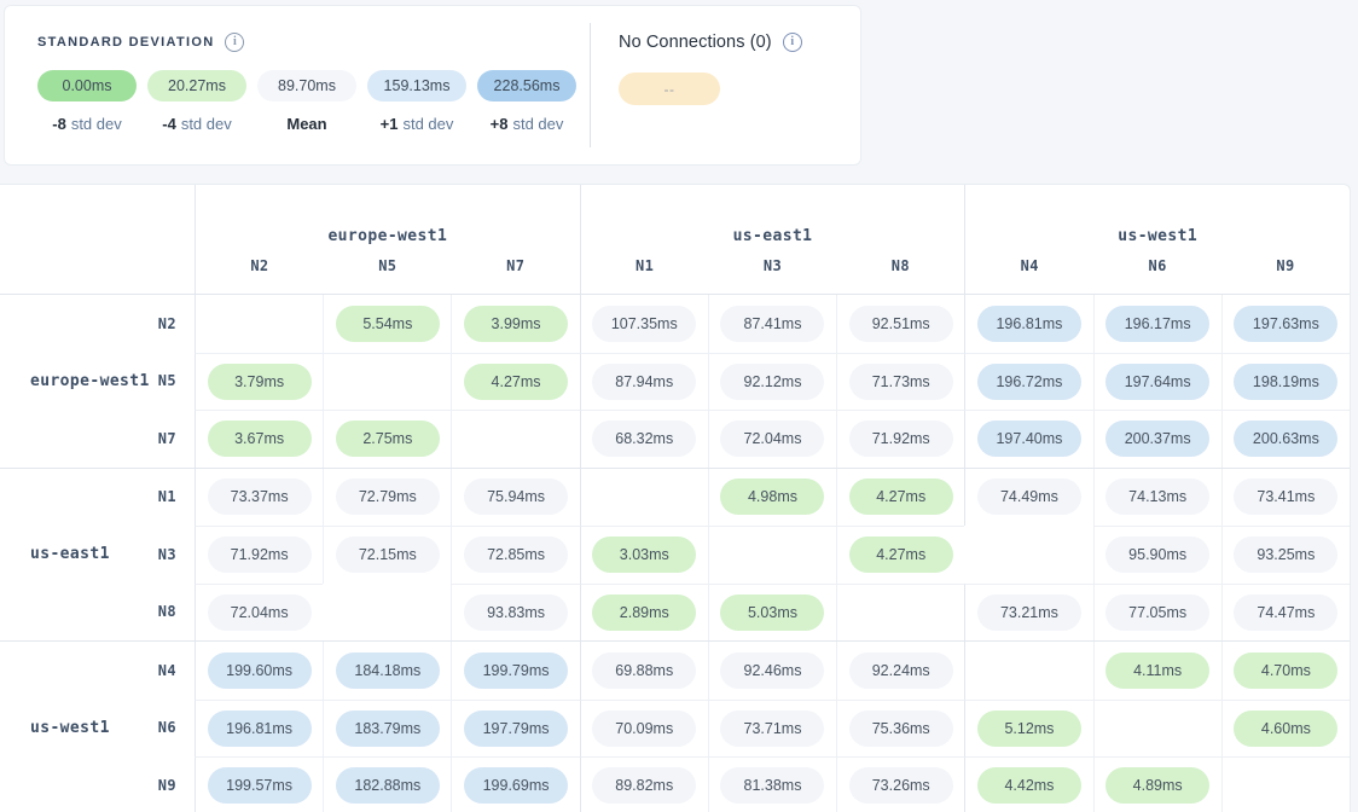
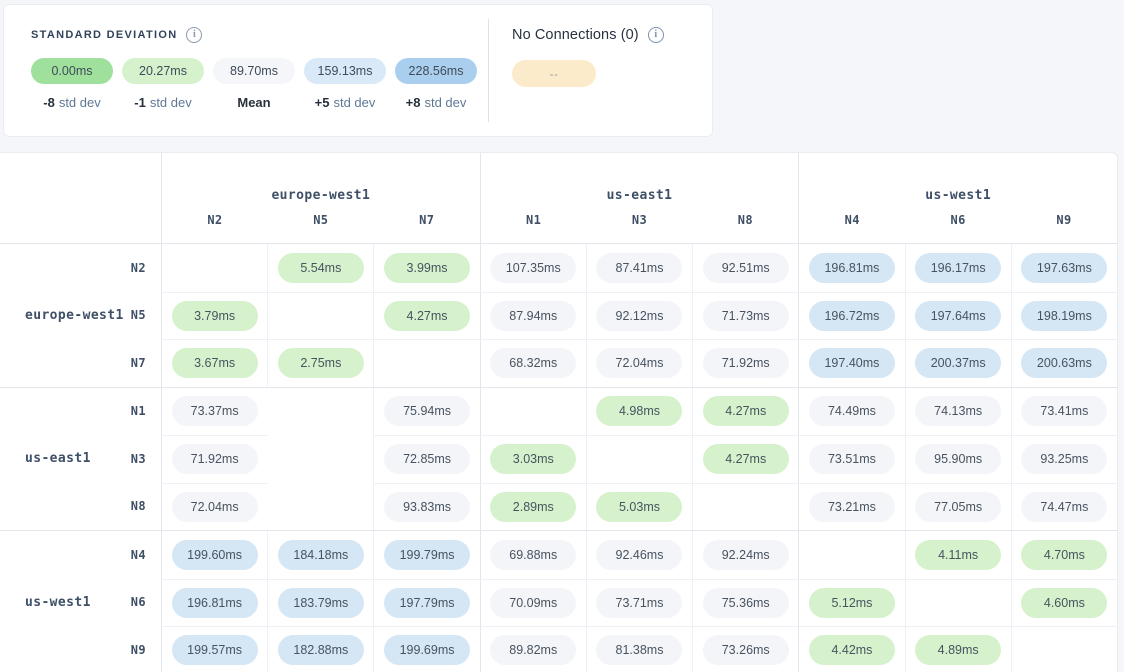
  STANDARD DEVIATION
  i
  0.00ms
  20.27ms
  89.70ms
  159.13ms
  228.56ms
  -8
  std dev
- -4
+ -1
  std dev
  Mean
- +1
+ +5
  std dev
  +8
  std dev
  No Connections (0)
  i
  --
  europe-west1
  N2
  N5
  N7
  us-east1
  N1
  N3
  N8
  us-west1
  N4
  N6
  N9
  europe-west1
  N2
  5.54ms
  3.99ms
  107.35ms
  87.41ms
  92.51ms
  196.81ms
  196.17ms
  197.63ms
  N5
  3.79ms
  4.27ms
  87.94ms
  92.12ms
  71.73ms
  196.72ms
  197.64ms
  198.19ms
  N7
  3.67ms
  2.75ms
  68.32ms
  72.04ms
  71.92ms
  197.40ms
  200.37ms
  200.63ms
  us-east1
  N1
  73.37ms
- 72.79ms
  75.94ms
  4.98ms
  4.27ms
  74.49ms
  74.13ms
  73.41ms
  N3
  71.92ms
- 72.15ms
  72.85ms
  3.03ms
  4.27ms
+ 73.51ms
  95.90ms
  93.25ms
  N8
  72.04ms
  93.83ms
  2.89ms
  5.03ms
  73.21ms
  77.05ms
  74.47ms
  us-west1
  N4
  199.60ms
  184.18ms
  199.79ms
  69.88ms
  92.46ms
  92.24ms
  4.11ms
  4.70ms
  N6
  196.81ms
  183.79ms
  197.79ms
  70.09ms
  73.71ms
  75.36ms
  5.12ms
  4.60ms
  N9
  199.57ms
  182.88ms
  199.69ms
  89.82ms
  81.38ms
  73.26ms
  4.42ms
  4.89ms
